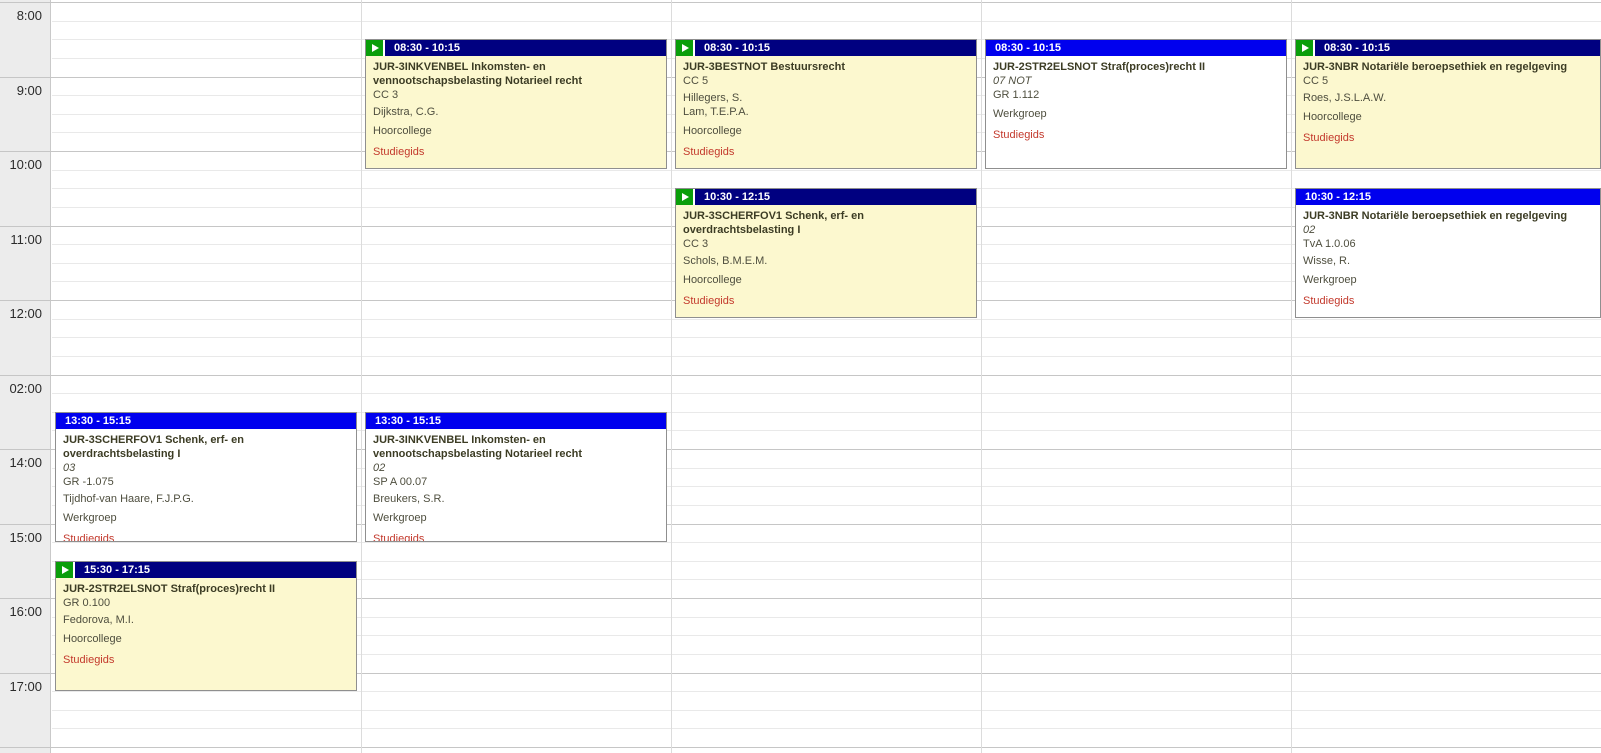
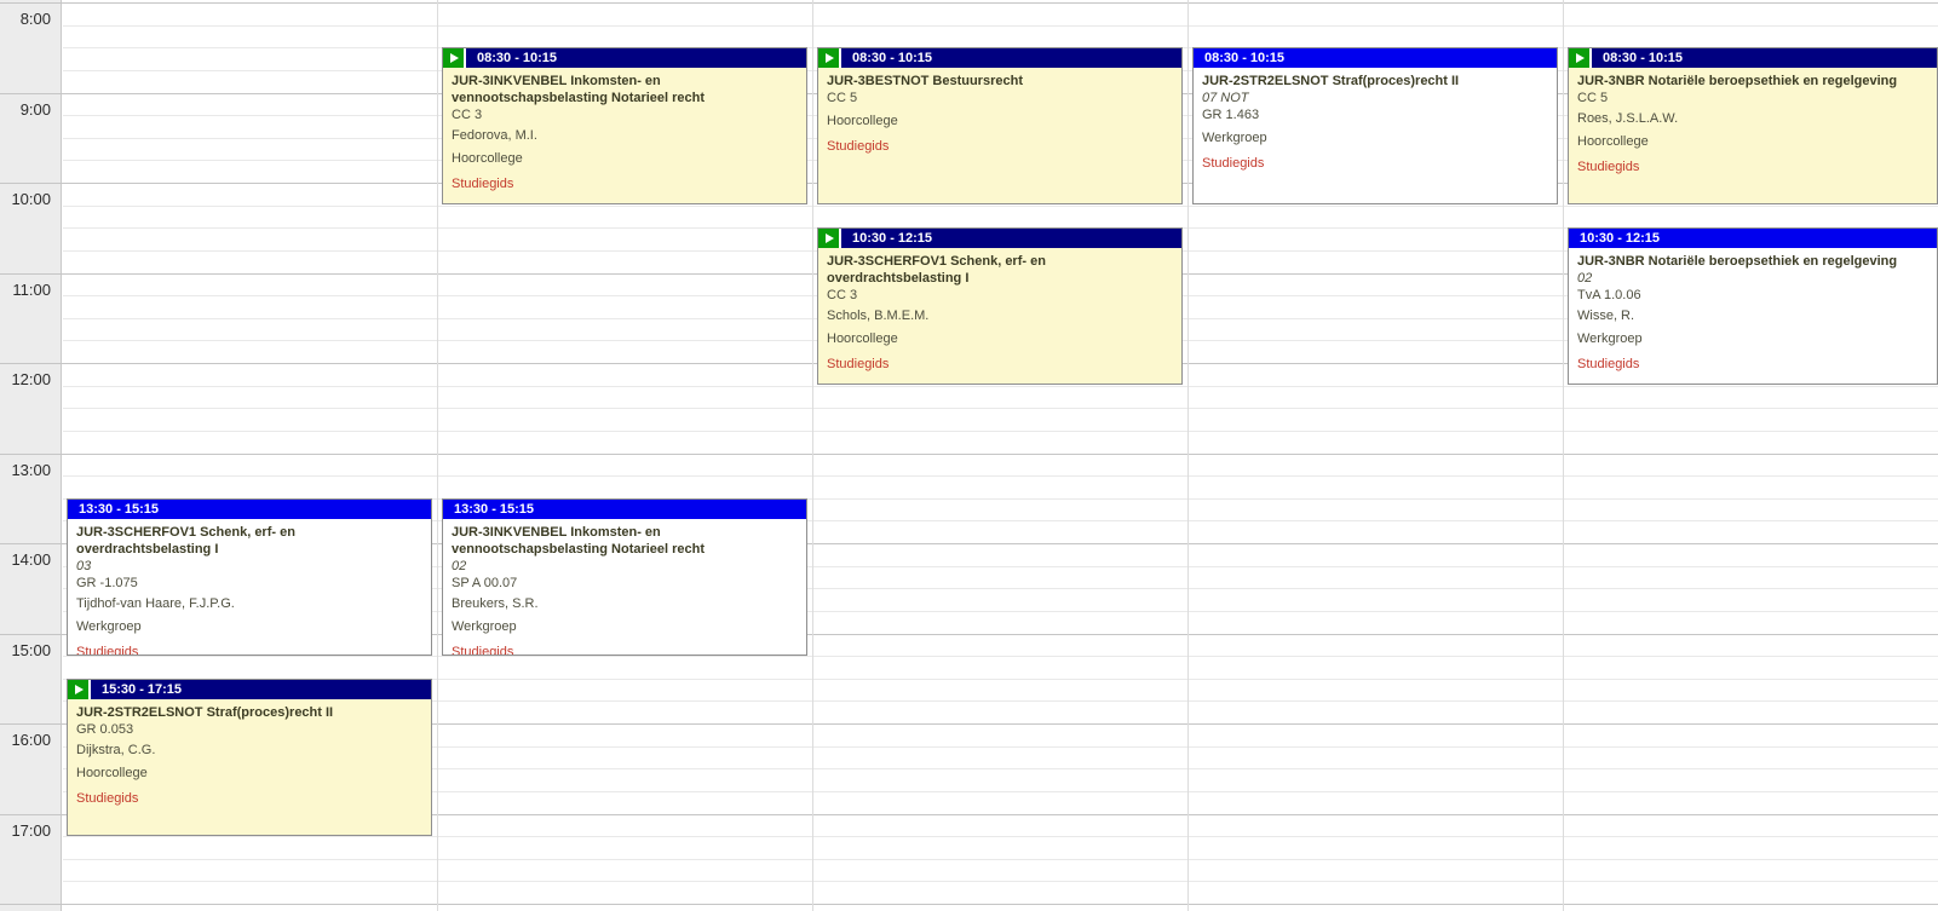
  8:00
  9:00
  10:00
  11:00
  12:00
- 02:00
+ 13:00
  14:00
  15:00
  16:00
  17:00
  13:30 - 15:15
  JUR-3SCHERFOV1 Schenk, erf- en overdrachtsbelasting I
  03
  GR -1.075
  Tijdhof-van Haare, F.J.P.G.
  Werkgroep
  Studiegids
  15:30 - 17:15
  JUR-2STR2ELSNOT Straf(proces)recht II
- GR 0.100
+ GR 0.053
- Fedorova, M.I.
+ Dijkstra, C.G.
  Hoorcollege
  Studiegids
  08:30 - 10:15
  JUR-3INKVENBEL Inkomsten- en vennootschapsbelasting Notarieel recht
  CC 3
- Dijkstra, C.G.
+ Fedorova, M.I.
  Hoorcollege
  Studiegids
  13:30 - 15:15
  JUR-3INKVENBEL Inkomsten- en vennootschapsbelasting Notarieel recht
  02
  SP A 00.07
  Breukers, S.R.
  Werkgroep
  Studiegids
  08:30 - 10:15
  JUR-3BESTNOT Bestuursrecht
  CC 5
- Hillegers, S.
- Lam, T.E.P.A.
  Hoorcollege
  Studiegids
  10:30 - 12:15
  JUR-3SCHERFOV1 Schenk, erf- en overdrachtsbelasting I
  CC 3
  Schols, B.M.E.M.
  Hoorcollege
  Studiegids
  08:30 - 10:15
  JUR-2STR2ELSNOT Straf(proces)recht II
  07 NOT
- GR 1.112
+ GR 1.463
  Werkgroep
  Studiegids
  08:30 - 10:15
  JUR-3NBR Notariële beroepsethiek en regelgeving
  CC 5
  Roes, J.S.L.A.W.
  Hoorcollege
  Studiegids
  10:30 - 12:15
  JUR-3NBR Notariële beroepsethiek en regelgeving
  02
  TvA 1.0.06
  Wisse, R.
  Werkgroep
  Studiegids
